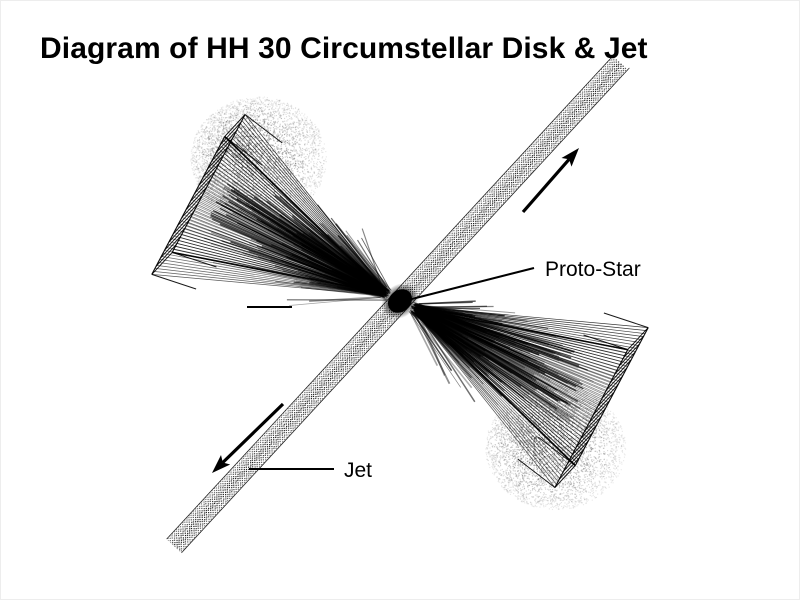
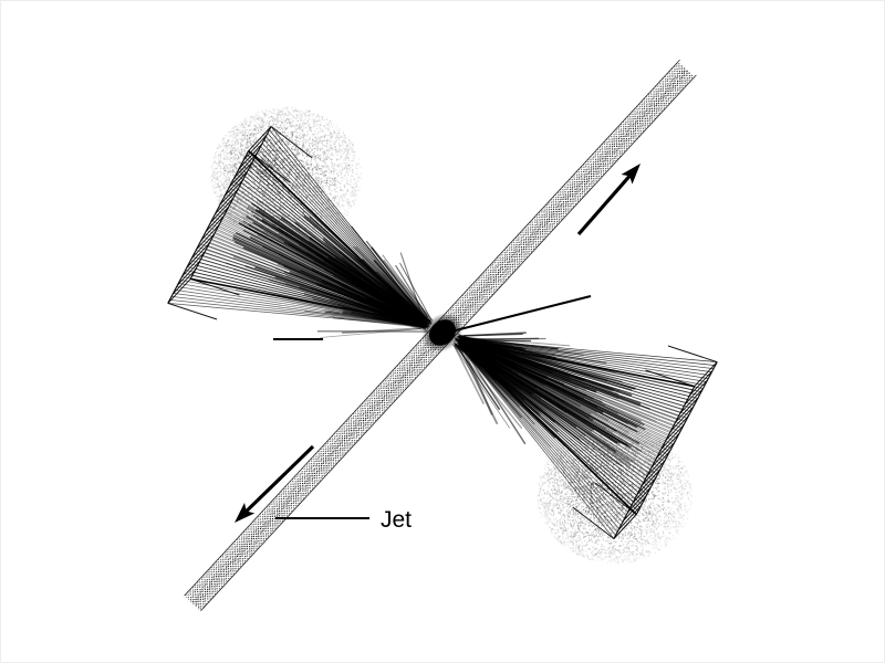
- Diagram of HH 30 Circumstellar Disk & Jet
- Proto-Star
  Jet
